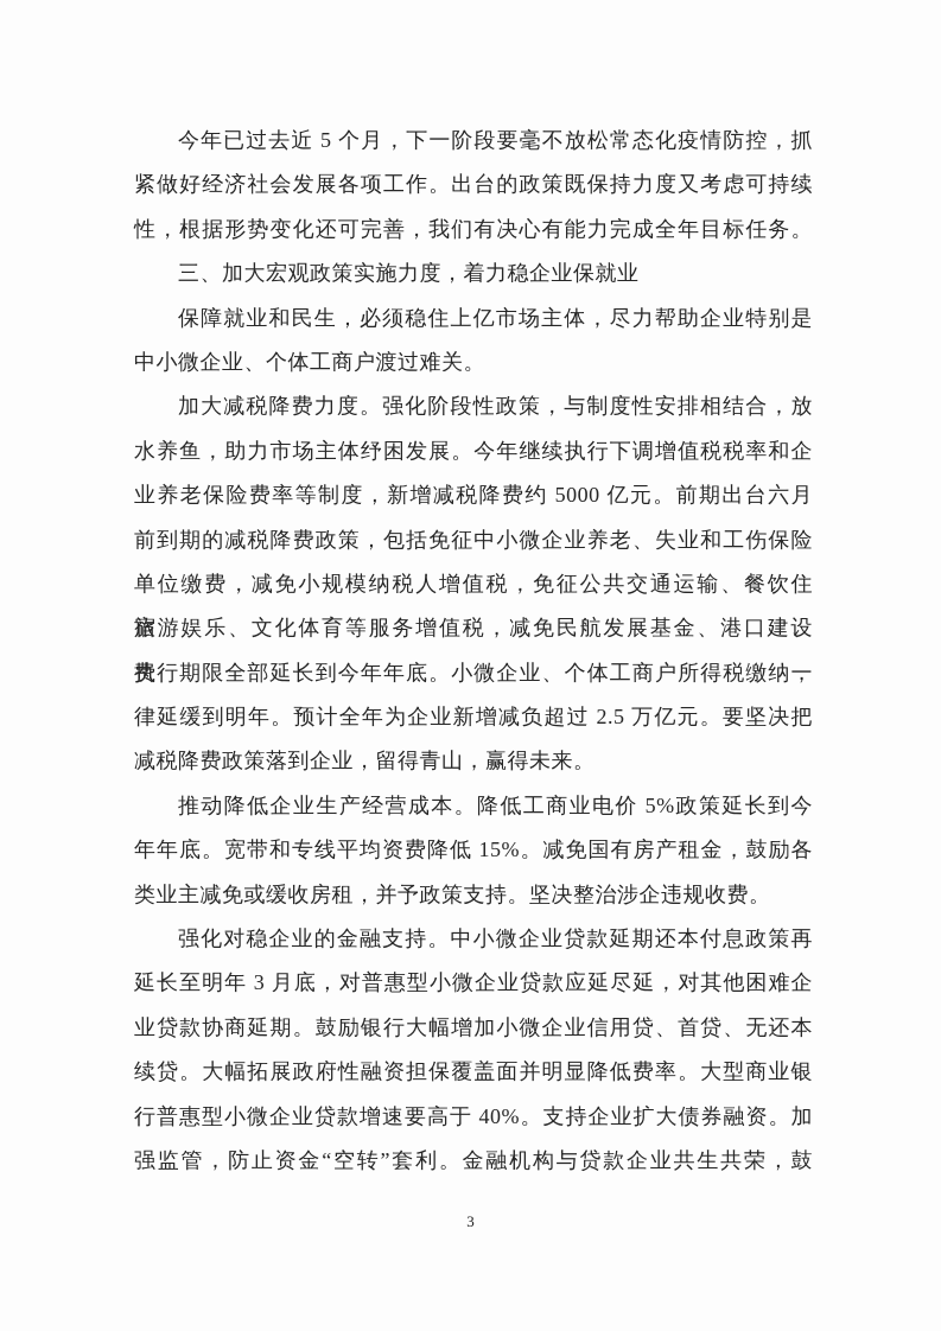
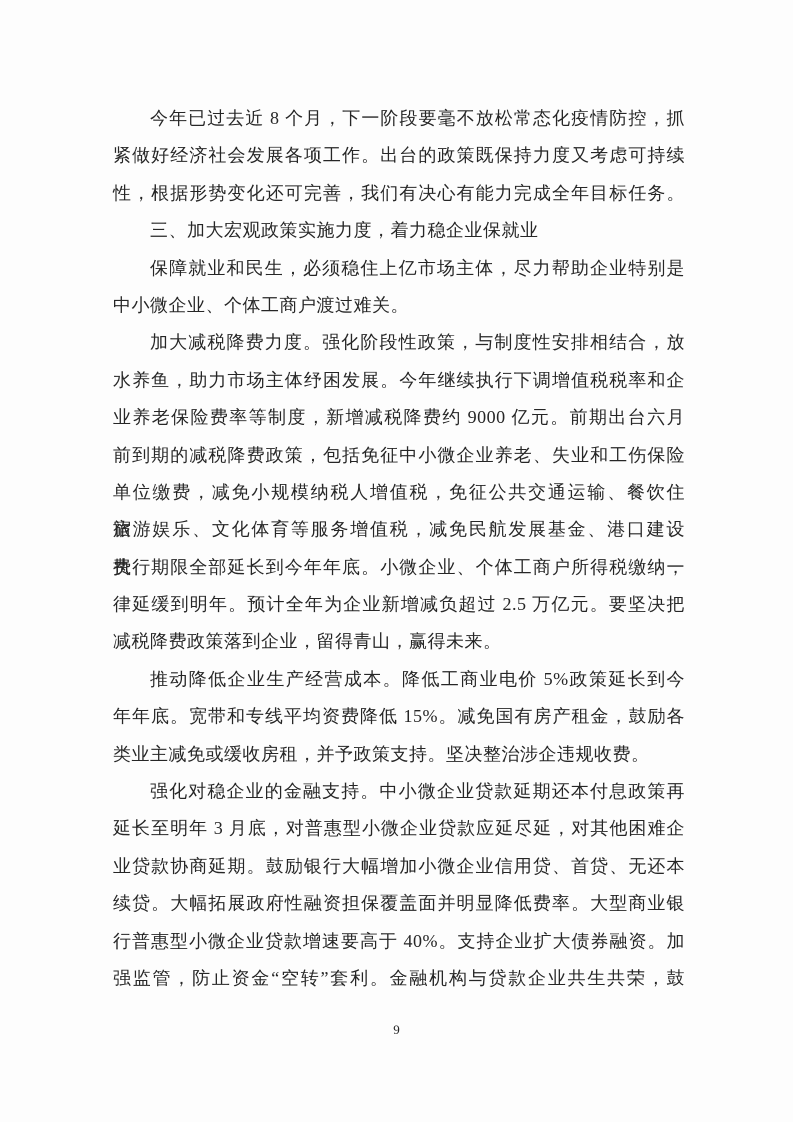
- 今年已过去近 5 个月，下一阶段要毫不放松常态化疫情防控，抓
+ 今年已过去近 8 个月，下一阶段要毫不放松常态化疫情防控，抓
  紧做好经济社会发展各项工作。出台的政策既保持力度又考虑可持续
  性，根据形势变化还可完善，我们有决心有能力完成全年目标任务。
  三、加大宏观政策实施力度，着力稳企业保就业
  保障就业和民生，必须稳住上亿市场主体，尽力帮助企业特别是
  中小微企业、个体工商户渡过难关。
  加大减税降费力度。强化阶段性政策，与制度性安排相结合，放
  水养鱼，助力市场主体纾困发展。今年继续执行下调增值税税率和企
- 业养老保险费率等制度，新增减税降费约 5000 亿元。前期出台六月
+ 业养老保险费率等制度，新增减税降费约 9000 亿元。前期出台六月
  前到期的减税降费政策，包括免征中小微企业养老、失业和工伤保险
  单位缴费，减免小规模纳税人增值税，免征公共交通运输、餐饮住宿、
  旅游娱乐、文化体育等服务增值税，减免民航发展基金、港口建设费，
  执行期限全部延长到今年年底。小微企业、个体工商户所得税缴纳一
  律延缓到明年。预计全年为企业新增减负超过 2.5 万亿元。要坚决把
  减税降费政策落到企业，留得青山，赢得未来。
  推动降低企业生产经营成本。降低工商业电价 5%政策延长到今
  年年底。宽带和专线平均资费降低 15%。减免国有房产租金，鼓励各
  类业主减免或缓收房租，并予政策支持。坚决整治涉企违规收费。
  强化对稳企业的金融支持。中小微企业贷款延期还本付息政策再
  延长至明年 3 月底，对普惠型小微企业贷款应延尽延，对其他困难企
  业贷款协商延期。鼓励银行大幅增加小微企业信用贷、首贷、无还本
  续贷。大幅拓展政府性融资担保覆盖面并明显降低费率。大型商业银
  行普惠型小微企业贷款增速要高于 40%。支持企业扩大债券融资。加
  强监管，防止资金“空转”套利。金融机构与贷款企业共生共荣，鼓
- 3
+ 9
